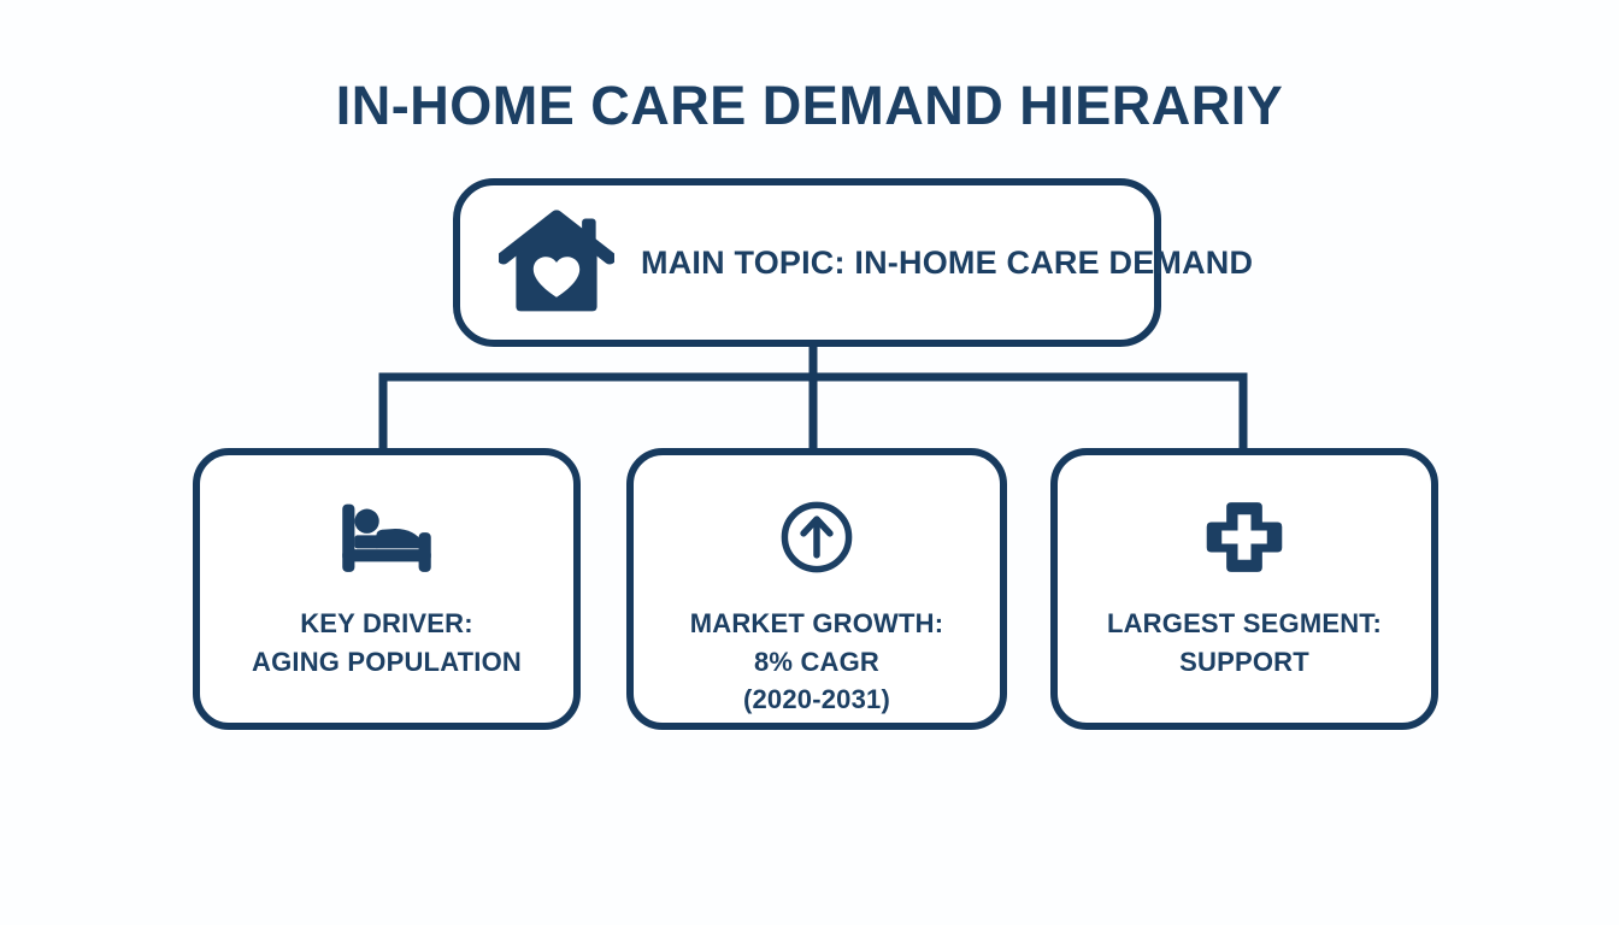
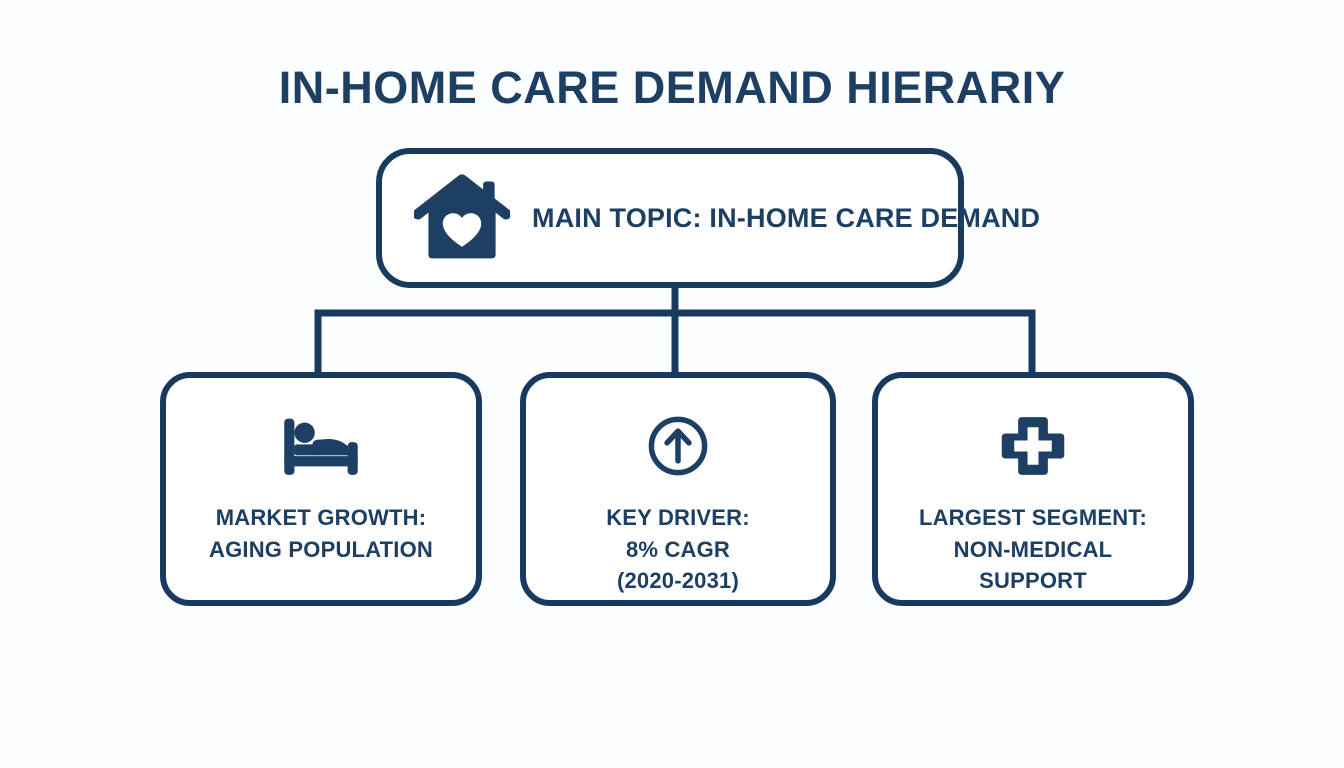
  IN-HOME CARE DEMAND HIERARIY
  MAIN TOPIC: IN-HOME CARE DEMAND
- KEY DRIVER:
+ MARKET GROWTH:
  AGING POPULATION
- MARKET GROWTH:
+ KEY DRIVER:
  8% CAGR
  (2020-2031)
  LARGEST SEGMENT:
+ NON-MEDICAL
  SUPPORT
